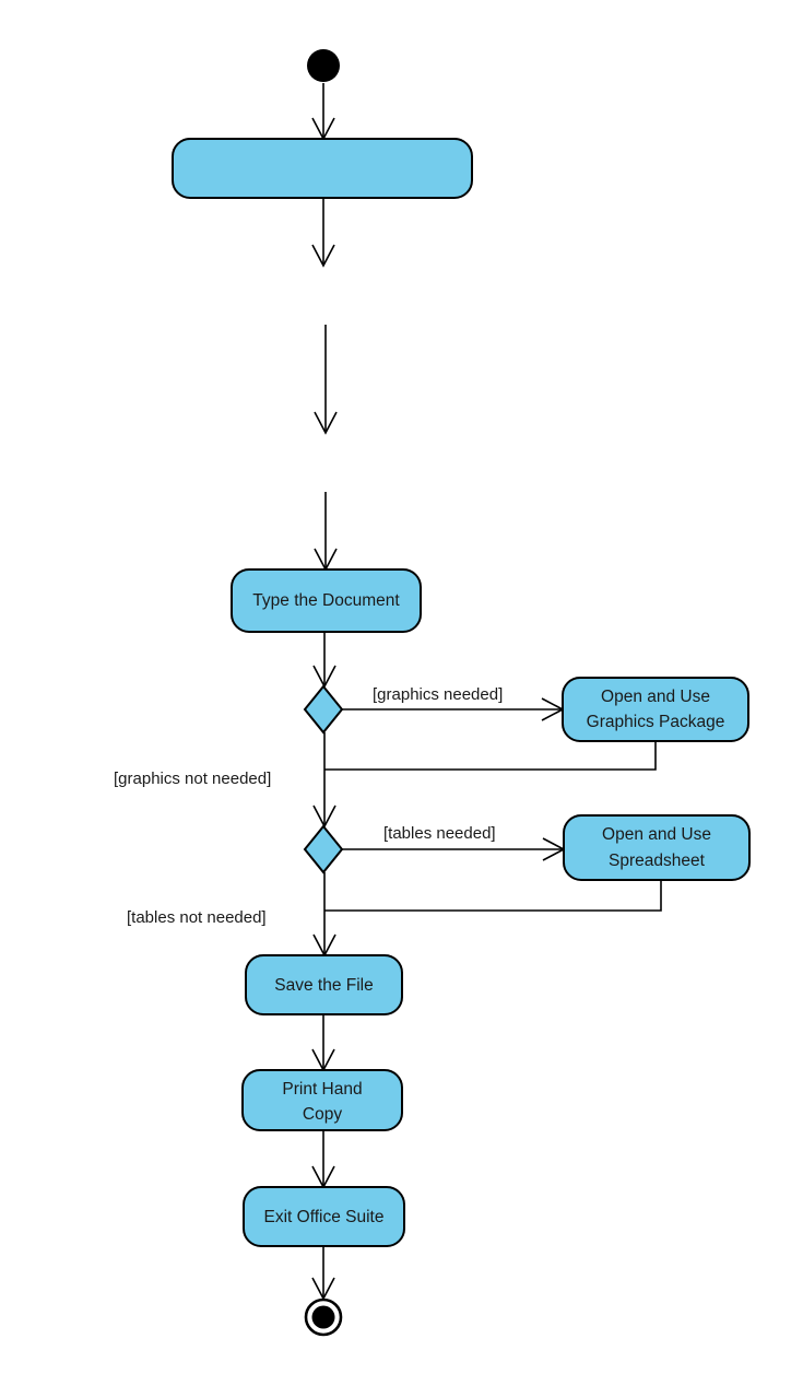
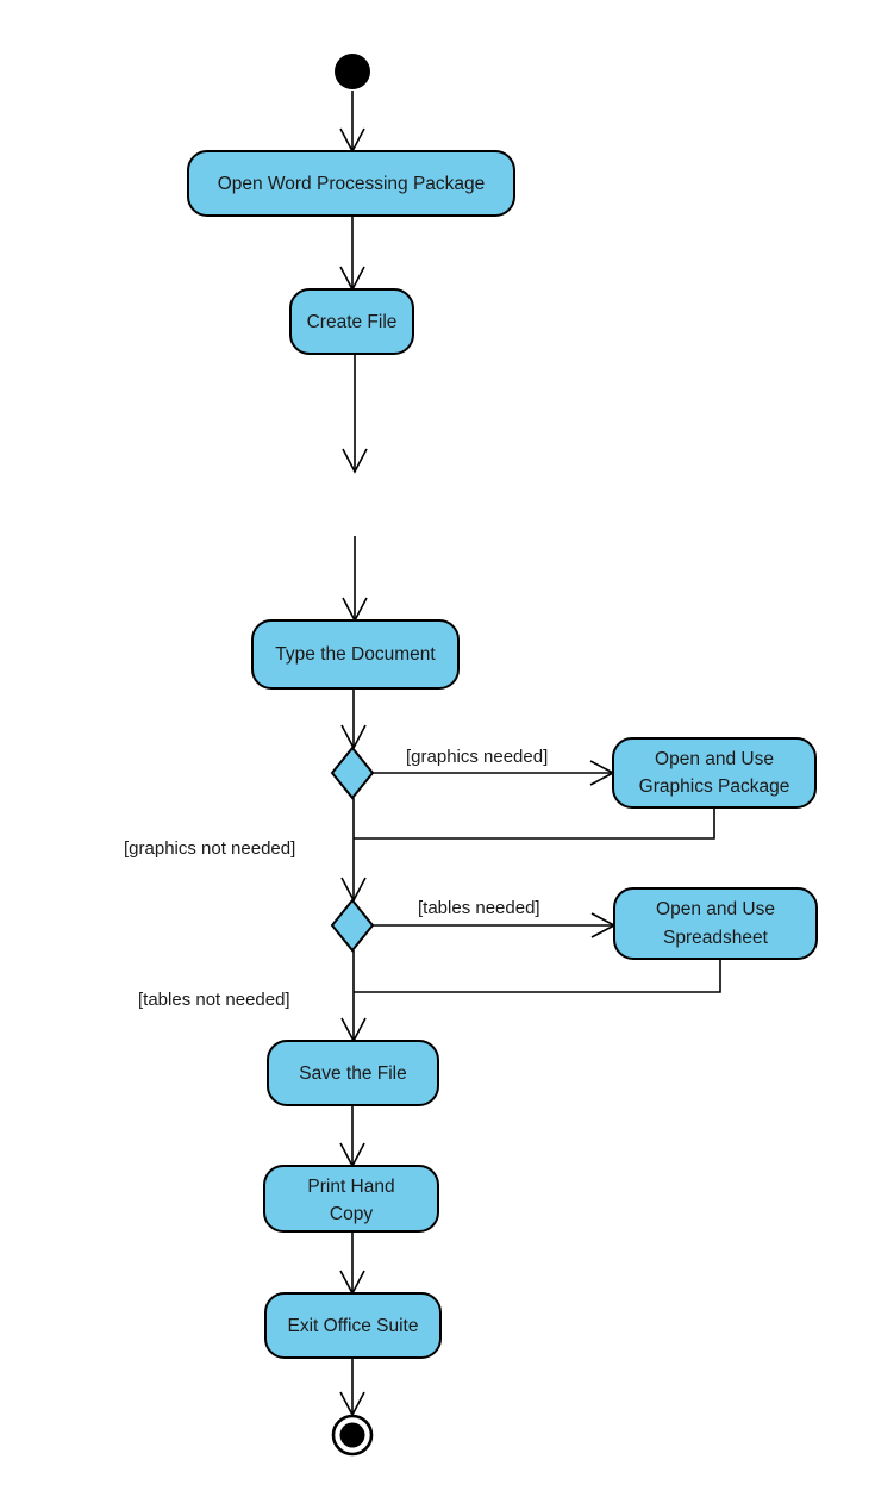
+ Open Word Processing Package
+ Create File
  Type the Document
  Open and Use
  Graphics Package
  Open and Use
  Spreadsheet
  Save the File
  Print Hand
  Copy
  Exit Office Suite
  [graphics needed]
  [graphics not needed]
  [tables needed]
  [tables not needed]
